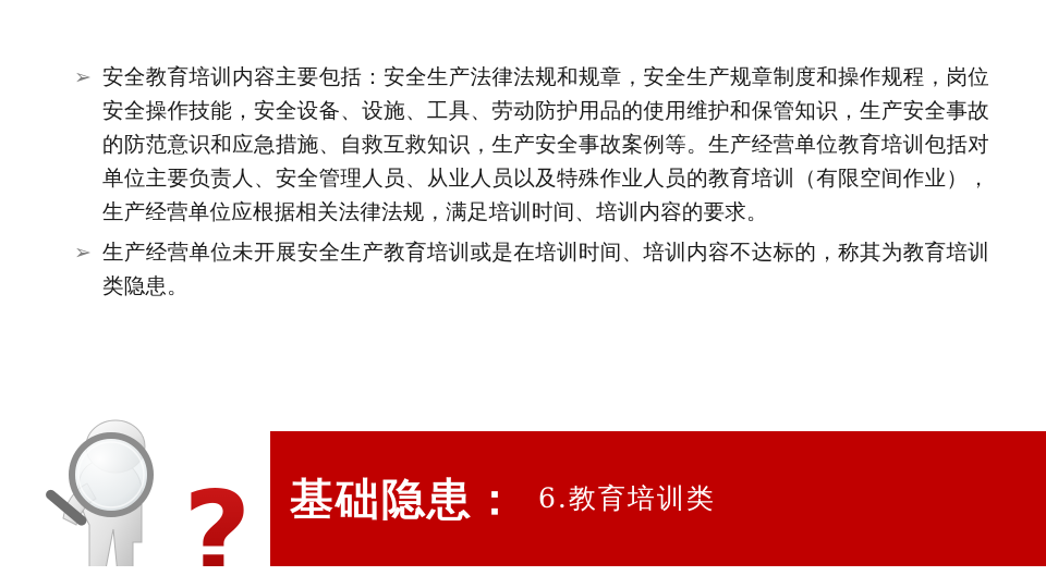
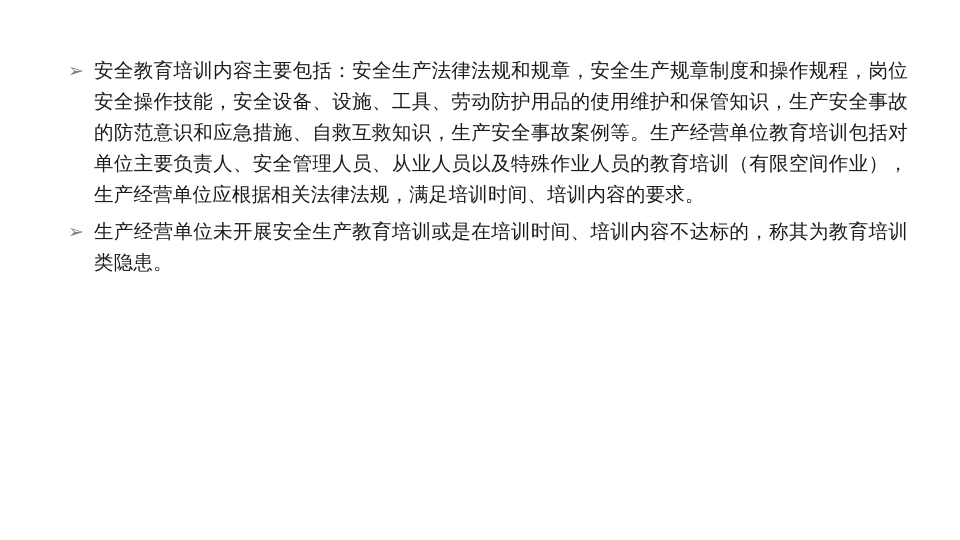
  ➢
  安全教育培训内容主要包括：安全生产法律法规和规章，安全生产规章制度和操作规程，岗位安全操作技能，安全设备、设施、工具、劳动防护用品的使用维护和保管知识，生产安全事故的防范意识和应急措施、自救互救知识，生产安全事故案例等。生产经营单位教育培训包括对单位主要负责人、安全管理人员、从业人员以及特殊作业人员的教育培训（有限空间作业），生产经营单位应根据相关法律法规，满足培训时间、培训内容的要求。
  ➢
  生产经营单位未开展安全生产教育培训或是在培训时间、培训内容不达标的，称其为教育培训类隐患。
- ?
- 基础隐患：
- 6.教育培训类
